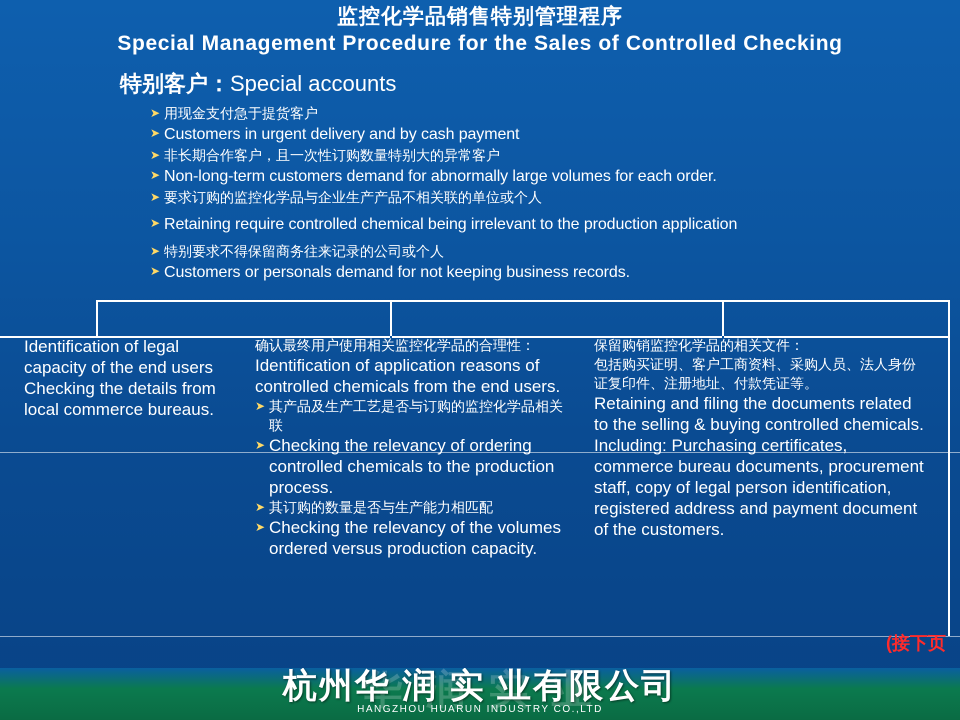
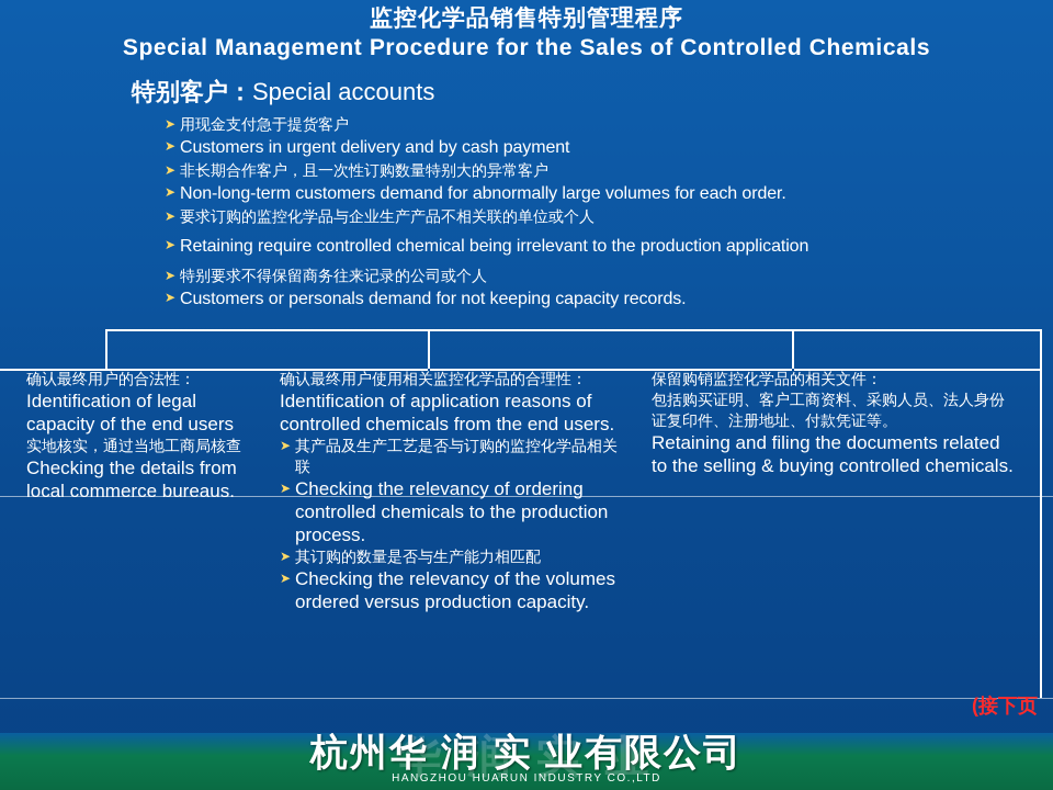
  监控化学品销售特别管理程序
- Special Management Procedure for the Sales of Controlled Checking
+ Special Management Procedure for the Sales of Controlled Chemicals
  特别客户：Special accounts
  ➤
  用现金支付急于提货客户
  ➤
  Customers in urgent delivery and by cash payment
  ➤
  非长期合作客户，且一次性订购数量特别大的异常客户
  ➤
  Non-long-term customers demand for abnormally large volumes for each order.
  ➤
  要求订购的监控化学品与企业生产产品不相关联的单位或个人
  ➤
  Retaining require controlled chemical being irrelevant to the production application
  ➤
  特别要求不得保留商务往来记录的公司或个人
  ➤
- Customers or personals demand for not keeping business records.
+ Customers or personals demand for not keeping capacity records.
+ 确认最终用户的合法性：
  Identification of legal capacity of the end users
+ 实地核实，通过当地工商局核查
  Checking the details from local commerce bureaus.
  确认最终用户使用相关监控化学品的合理性：
  Identification of application reasons of controlled chemicals from the end users.
  ➤
  其产品及生产工艺是否与订购的监控化学品相关联
  ➤
  Checking the relevancy of ordering controlled chemicals to the production process.
  ➤
  其订购的数量是否与生产能力相匹配
  ➤
  Checking the relevancy of the volumes ordered versus production capacity.
  保留购销监控化学品的相关文件：
  包括购买证明、客户工商资料、采购人员、法人身份证复印件、注册地址、付款凭证等。
  Retaining and filing the documents related to the selling & buying controlled chemicals.
- Including: Purchasing certificates, commerce bureau documents, procurement staff, copy of legal person identification, registered address and payment document of the customers.
  (接下页
  华 润 实 业
  杭州华 润 实 业有限公司
  HANGZHOU HUARUN INDUSTRY CO.,LTD
